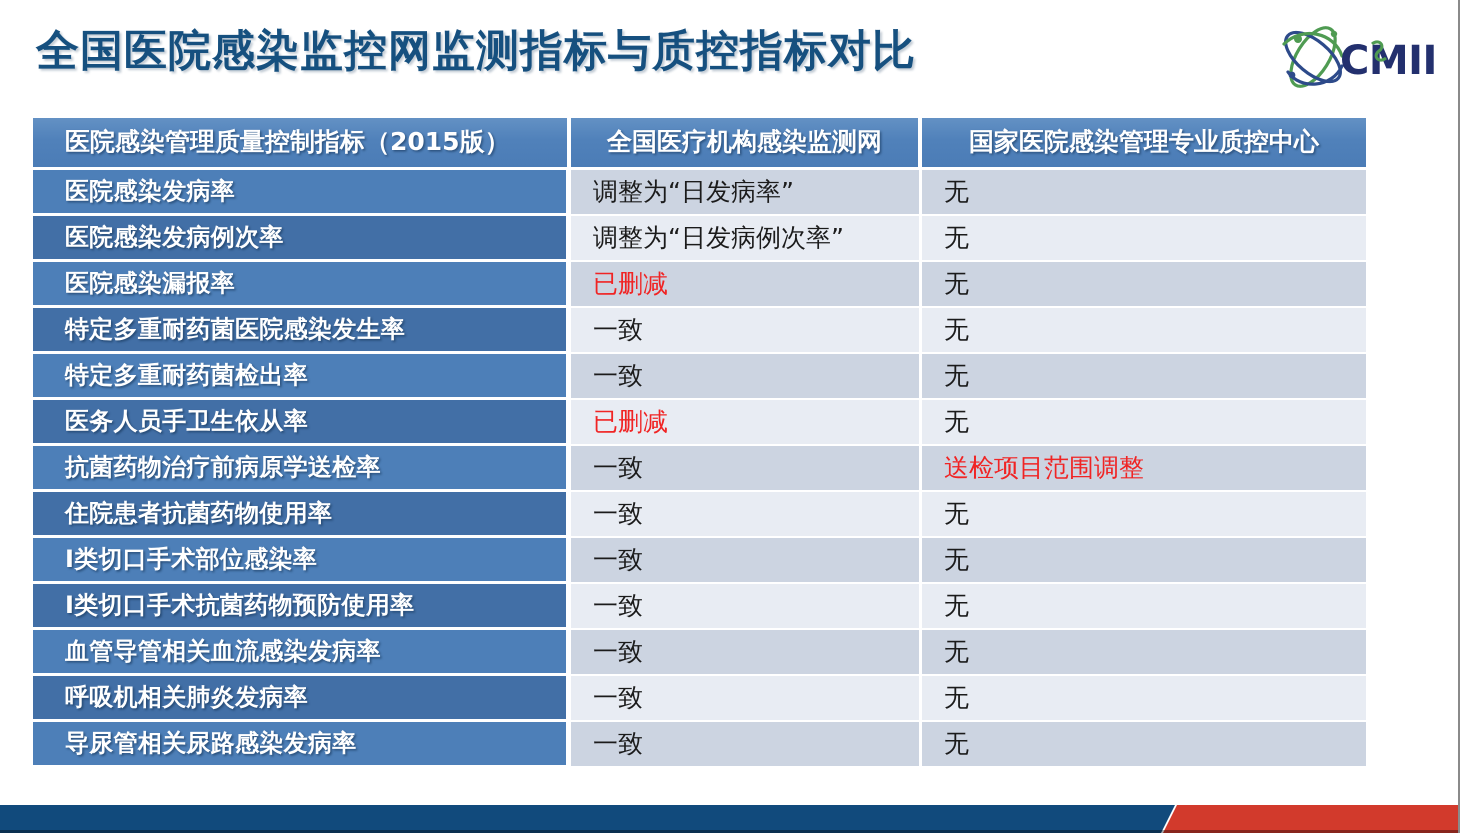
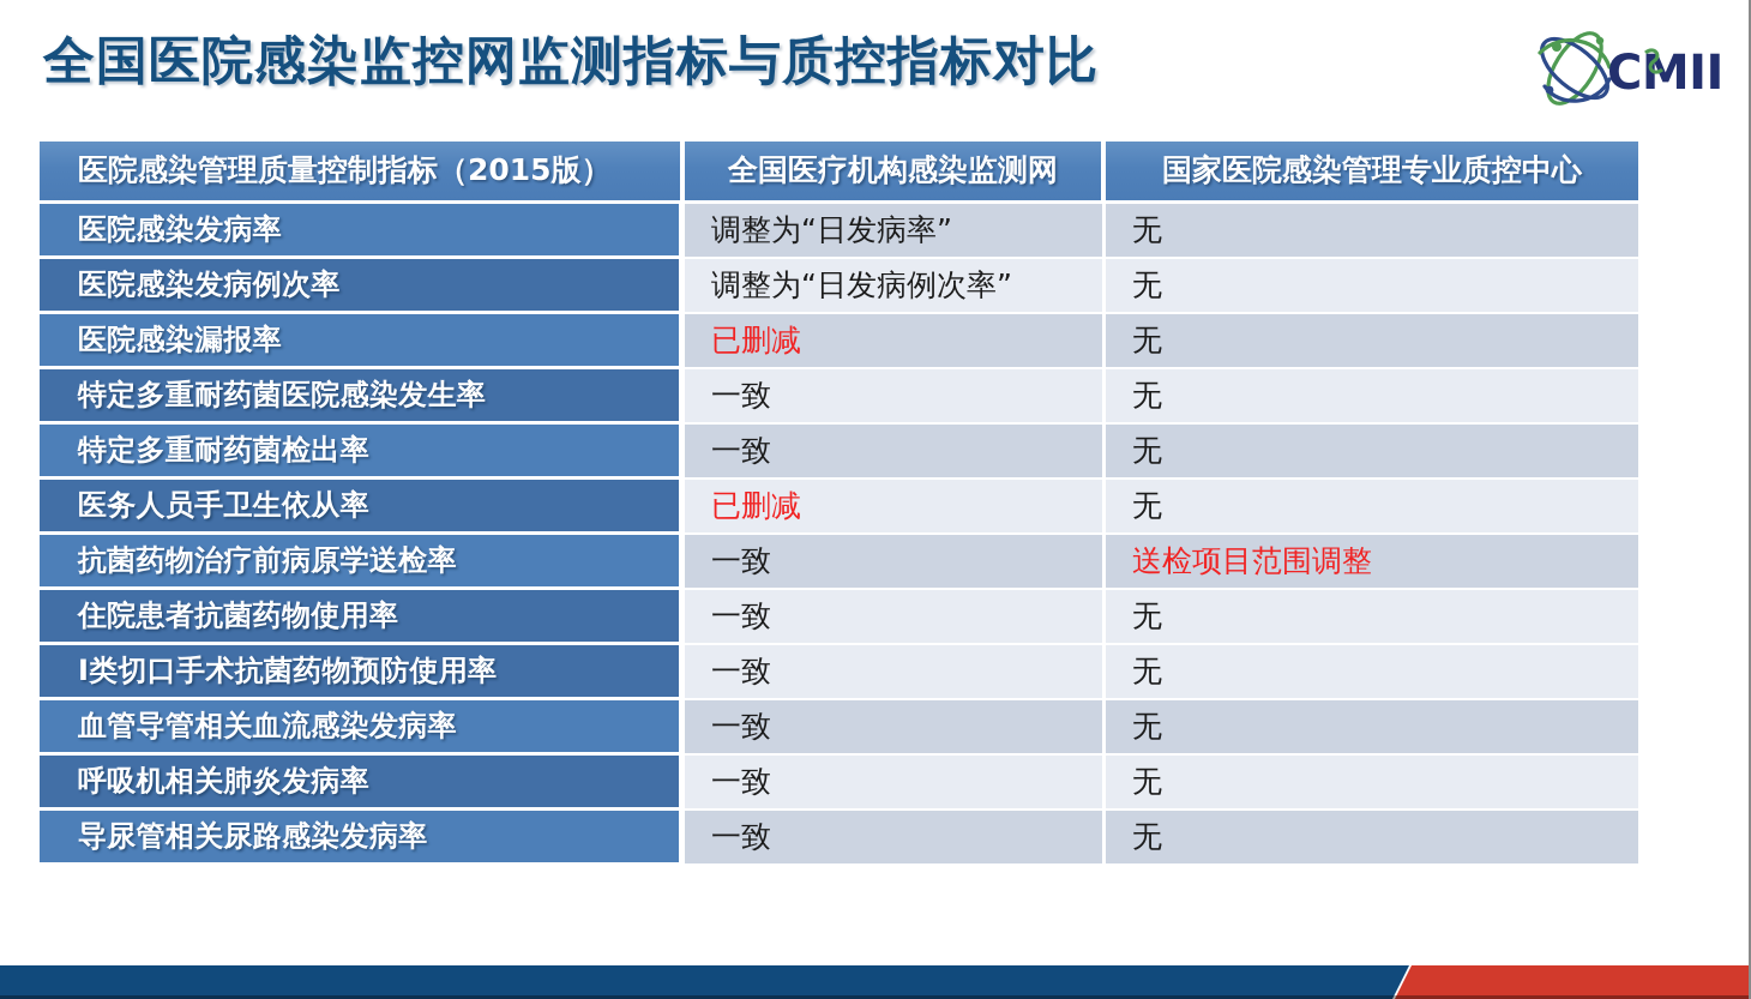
  全国医院感染监控网监测指标与质控指标对比
  医院感染管理质量控制指标（2015版）	全国医疗机构感染监测网	国家医院感染管理专业质控中心
  医院感染发病率	调整为“日发病率”	无
  医院感染发病例次率	调整为“日发病例次率”	无
  医院感染漏报率	已删减	无
  特定多重耐药菌医院感染发生率	一致	无
  特定多重耐药菌检出率	一致	无
  医务人员手卫生依从率	已删减	无
  抗菌药物治疗前病原学送检率	一致	送检项目范围调整
  住院患者抗菌药物使用率	一致	无
- I类切口手术部位感染率	一致	无
  I类切口手术抗菌药物预防使用率	一致	无
  血管导管相关血流感染发病率	一致	无
  呼吸机相关肺炎发病率	一致	无
  导尿管相关尿路感染发病率	一致	无
